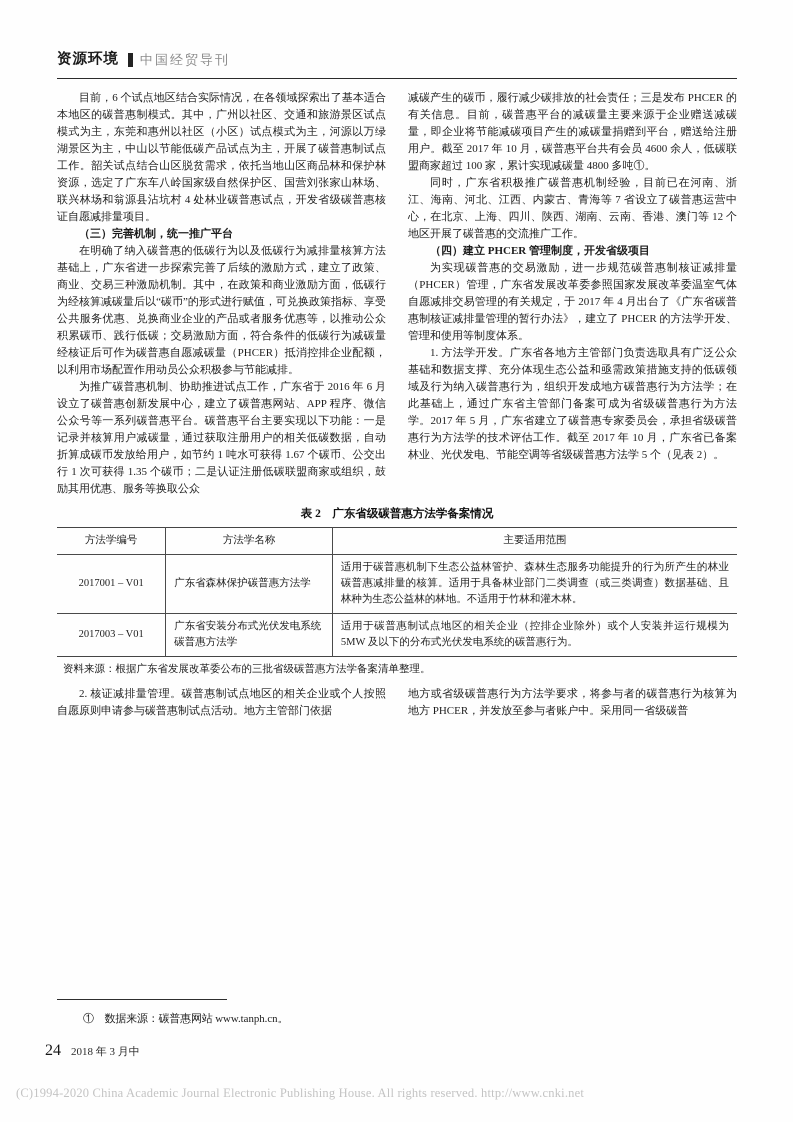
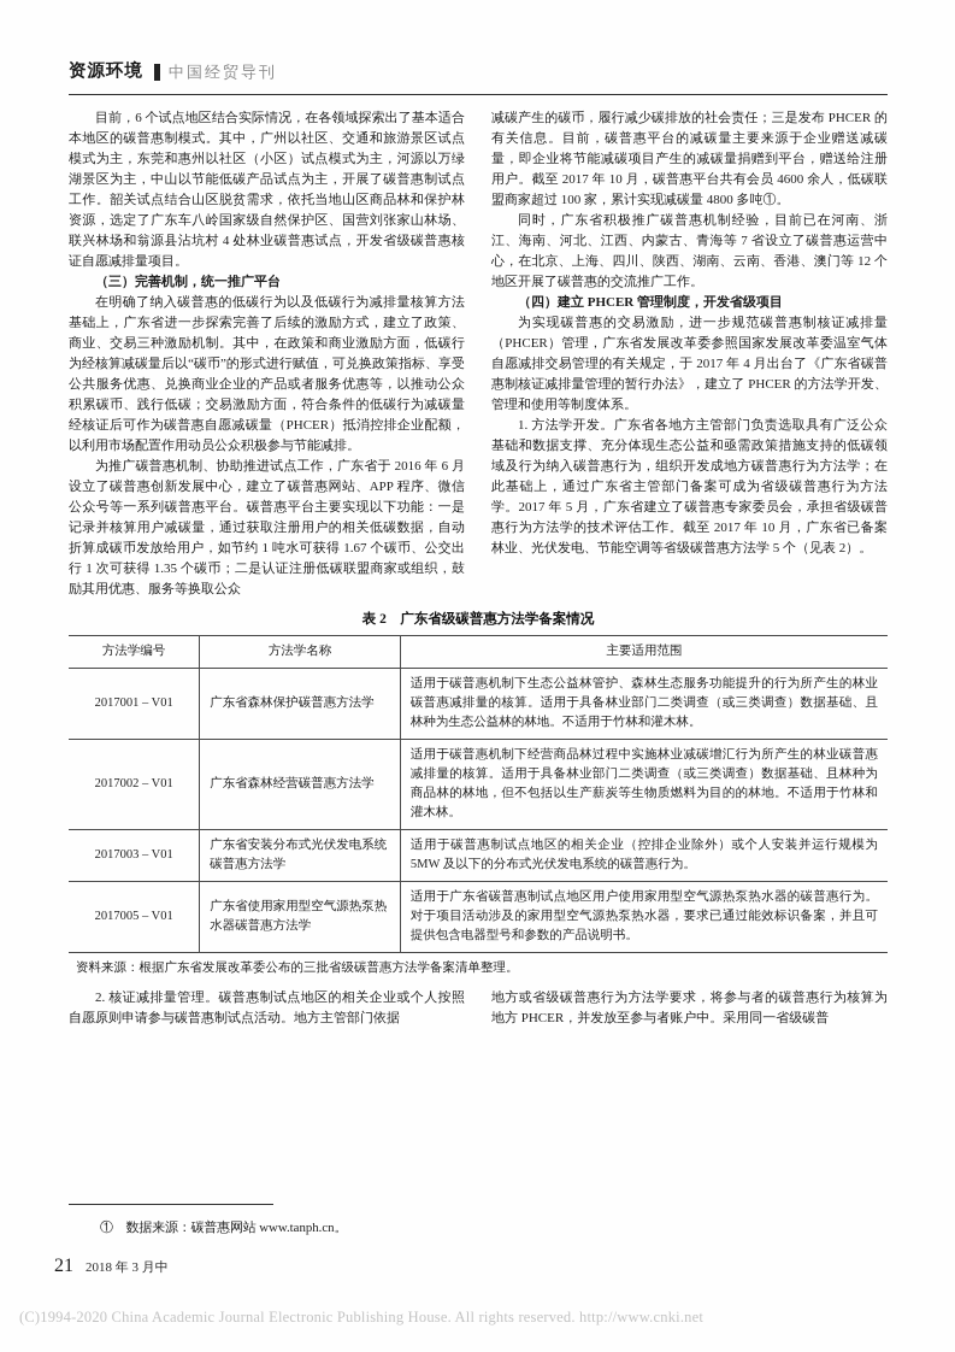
  资源环境
  中国经贸导刊
  目前，6 个试点地区结合实际情况，在各领域探索出了基本适合本地区的碳普惠制模式。其中，广州以社区、交通和旅游景区试点模式为主，东莞和惠州以社区（小区）试点模式为主，河源以万绿湖景区为主，中山以节能低碳产品试点为主，开展了碳普惠制试点工作。韶关试点结合山区脱贫需求，依托当地山区商品林和保护林资源，选定了广东车八岭国家级自然保护区、国营刘张家山林场、联兴林场和翁源县沾坑村 4 处林业碳普惠试点，开发省级碳普惠核证自愿减排量项目。
  （三）完善机制，统一推广平台
  在明确了纳入碳普惠的低碳行为以及低碳行为减排量核算方法基础上，广东省进一步探索完善了后续的激励方式，建立了政策、商业、交易三种激励机制。其中，在政策和商业激励方面，低碳行为经核算减碳量后以“碳币”的形式进行赋值，可兑换政策指标、享受公共服务优惠、兑换商业企业的产品或者服务优惠等，以推动公众积累碳币、践行低碳；交易激励方面，符合条件的低碳行为减碳量经核证后可作为碳普惠自愿减碳量（PHCER）抵消控排企业配额，以利用市场配置作用动员公众积极参与节能减排。
  为推广碳普惠机制、协助推进试点工作，广东省于 2016 年 6 月设立了碳普惠创新发展中心，建立了碳普惠网站、APP 程序、微信公众号等一系列碳普惠平台。碳普惠平台主要实现以下功能：一是记录并核算用户减碳量，通过获取注册用户的相关低碳数据，自动折算成碳币发放给用户，如节约 1 吨水可获得 1.67 个碳币、公交出行 1 次可获得 1.35 个碳币；二是认证注册低碳联盟商家或组织，鼓励其用优惠、服务等换取公众
  减碳产生的碳币，履行减少碳排放的社会责任；三是发布 PHCER 的有关信息。目前，碳普惠平台的减碳量主要来源于企业赠送减碳量，即企业将节能减碳项目产生的减碳量捐赠到平台，赠送给注册用户。截至 2017 年 10 月，碳普惠平台共有会员 4600 余人，低碳联盟商家超过 100 家，累计实现减碳量 4800 多吨①。
  同时，广东省积极推广碳普惠机制经验，目前已在河南、浙江、海南、河北、江西、内蒙古、青海等 7 省设立了碳普惠运营中心，在北京、上海、四川、陕西、湖南、云南、香港、澳门等 12 个地区开展了碳普惠的交流推广工作。
  （四）建立 PHCER 管理制度，开发省级项目
  为实现碳普惠的交易激励，进一步规范碳普惠制核证减排量（PHCER）管理，广东省发展改革委参照国家发展改革委温室气体自愿减排交易管理的有关规定，于 2017 年 4 月出台了《广东省碳普惠制核证减排量管理的暂行办法》，建立了 PHCER 的方法学开发、管理和使用等制度体系。
  1. 方法学开发。广东省各地方主管部门负责选取具有广泛公众基础和数据支撑、充分体现生态公益和亟需政策措施支持的低碳领域及行为纳入碳普惠行为，组织开发成地方碳普惠行为方法学；在此基础上，通过广东省主管部门备案可成为省级碳普惠行为方法学。2017 年 5 月，广东省建立了碳普惠专家委员会，承担省级碳普惠行为方法学的技术评估工作。截至 2017 年 10 月，广东省已备案林业、光伏发电、节能空调等省级碳普惠方法学 5 个（见表 2）。
  表 2 广东省级碳普惠方法学备案情况
  方法学编号	方法学名称	主要适用范围
  2017001 – V01	广东省森林保护碳普惠方法学	适用于碳普惠机制下生态公益林管护、森林生态服务功能提升的行为所产生的林业碳普惠减排量的核算。适用于具备林业部门二类调查（或三类调查）数据基础、且林种为生态公益林的林地。不适用于竹林和灌木林。
+ 2017002 – V01	广东省森林经营碳普惠方法学	适用于碳普惠机制下经营商品林过程中实施林业减碳增汇行为所产生的林业碳普惠减排量的核算。适用于具备林业部门二类调查（或三类调查）数据基础、且林种为商品林的林地，但不包括以生产薪炭等生物质燃料为目的的林地。不适用于竹林和灌木林。
  2017003 – V01	广东省安装分布式光伏发电系统碳普惠方法学	适用于碳普惠制试点地区的相关企业（控排企业除外）或个人安装并运行规模为 5MW 及以下的分布式光伏发电系统的碳普惠行为。
+ 2017005 – V01	广东省使用家用型空气源热泵热水器碳普惠方法学	适用于广东省碳普惠制试点地区用户使用家用型空气源热泵热水器的碳普惠行为。对于项目活动涉及的家用型空气源热泵热水器，要求已通过能效标识备案，并且可提供包含电器型号和参数的产品说明书。
  资料来源：根据广东省发展改革委公布的三批省级碳普惠方法学备案清单整理。
  2. 核证减排量管理。碳普惠制试点地区的相关企业或个人按照自愿原则申请参与碳普惠制试点活动。地方主管部门依据
  地方或省级碳普惠行为方法学要求，将参与者的碳普惠行为核算为地方 PHCER，并发放至参与者账户中。采用同一省级碳普
  ① 数据来源：碳普惠网站 www.tanph.cn。
- 24
+ 21
  2018 年 3 月中
  (C)1994-2020 China Academic Journal Electronic Publishing House. All rights reserved. http://www.cnki.net
